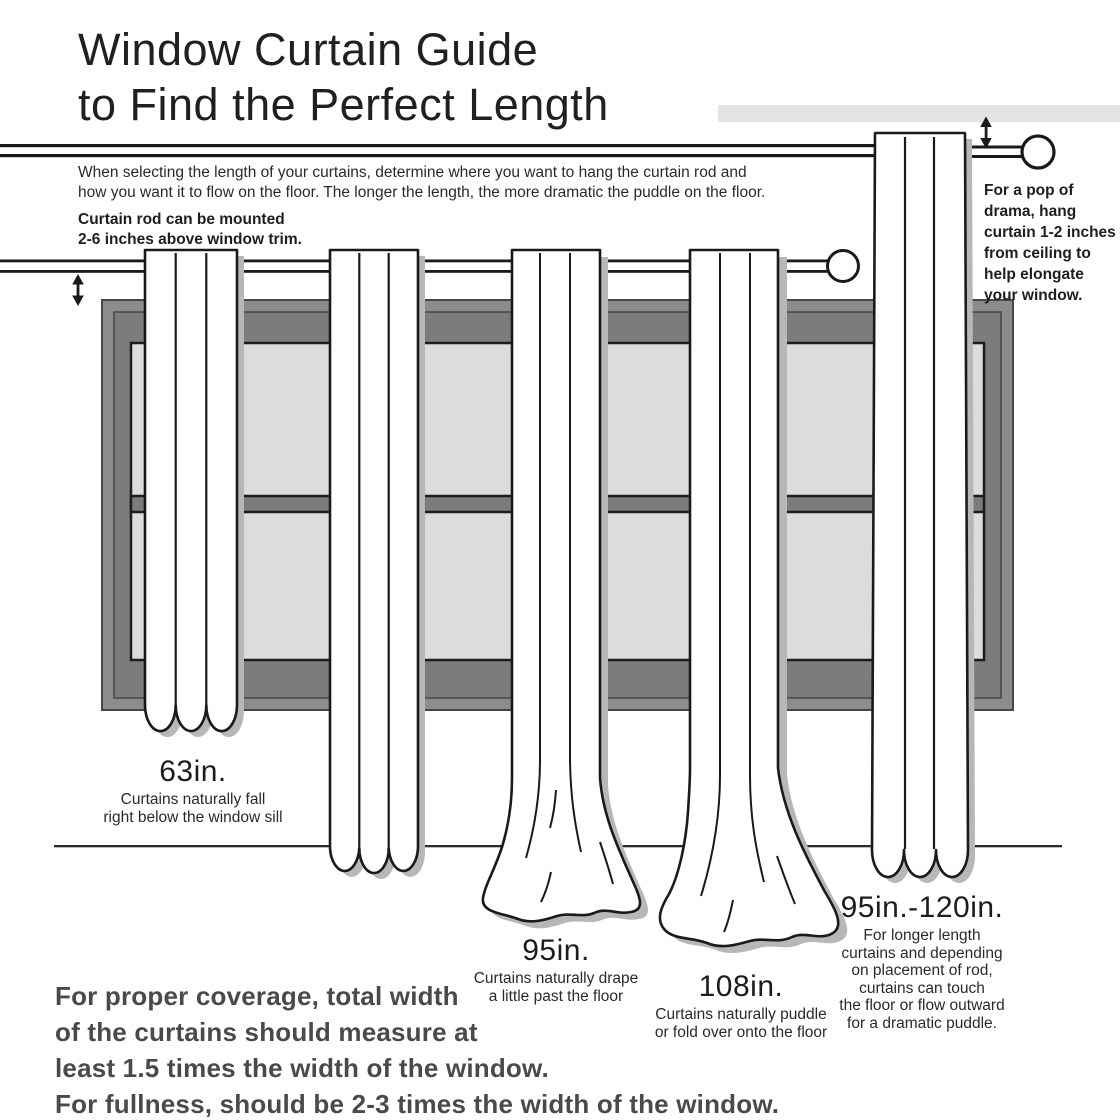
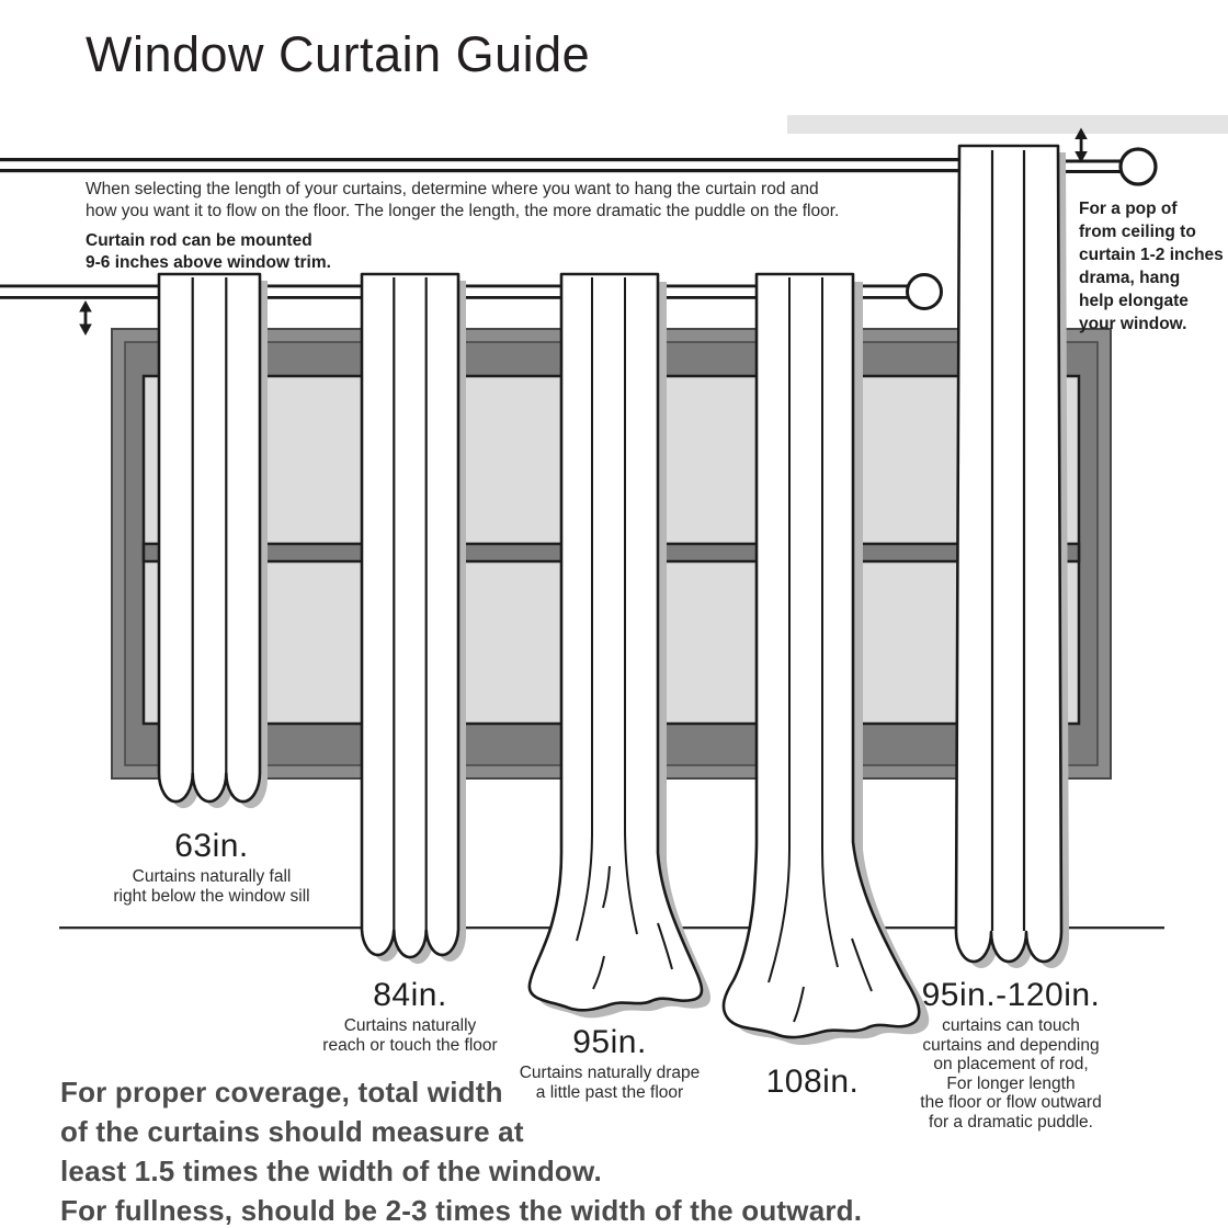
  Window Curtain Guide
- to Find the Perfect Length
  When selecting the length of your curtains, determine where you want to hang the curtain rod and
  how you want it to flow on the floor. The longer the length, the more dramatic the puddle on the floor.
  Curtain rod can be mounted
- 2-6 inches above window trim.
+ 9-6 inches above window trim.
  For a pop of
- drama, hang
+ from ceiling to
  curtain 1-2 inches
- from ceiling to
+ drama, hang
  help elongate
  your window.
  63in.
  Curtains naturally fall
  right below the window sill
+ 84in.
+ Curtains naturally
+ reach or touch the floor
  95in.
  Curtains naturally drape
  a little past the floor
  108in.
- Curtains naturally puddle
- or fold over onto the floor
  95in.-120in.
- For longer length
+ curtains can touch
  curtains and depending
  on placement of rod,
- curtains can touch
+ For longer length
  the floor or flow outward
  for a dramatic puddle.
  For proper coverage, total width
  of the curtains should measure at
  least 1.5 times the width of the window.
- For fullness, should be 2-3 times the width of the window.
+ For fullness, should be 2-3 times the width of the outward.
